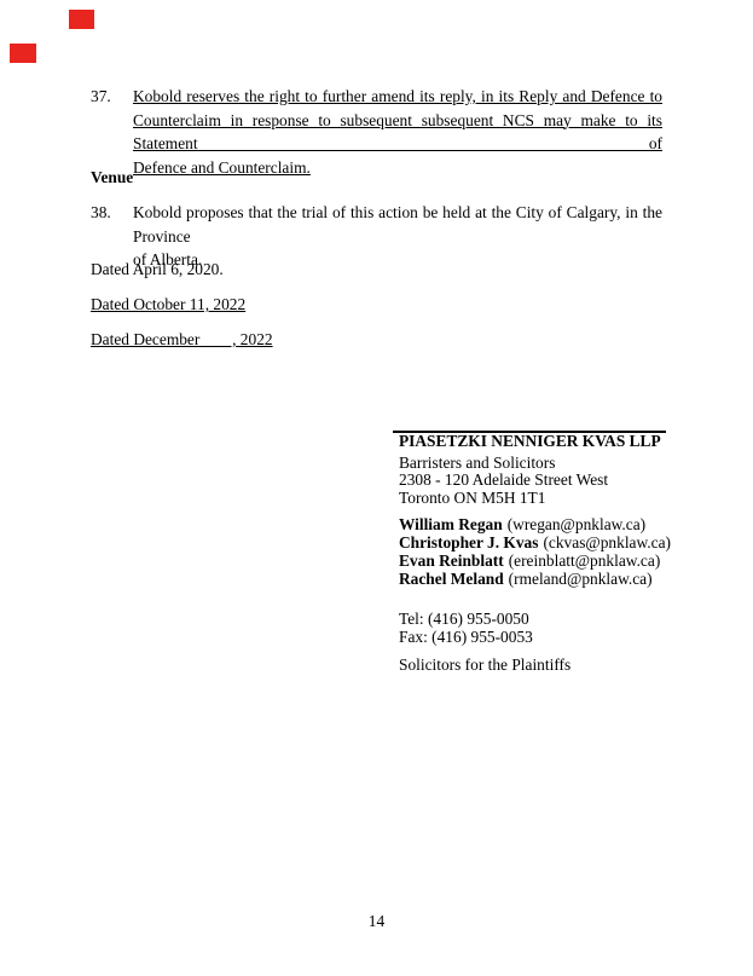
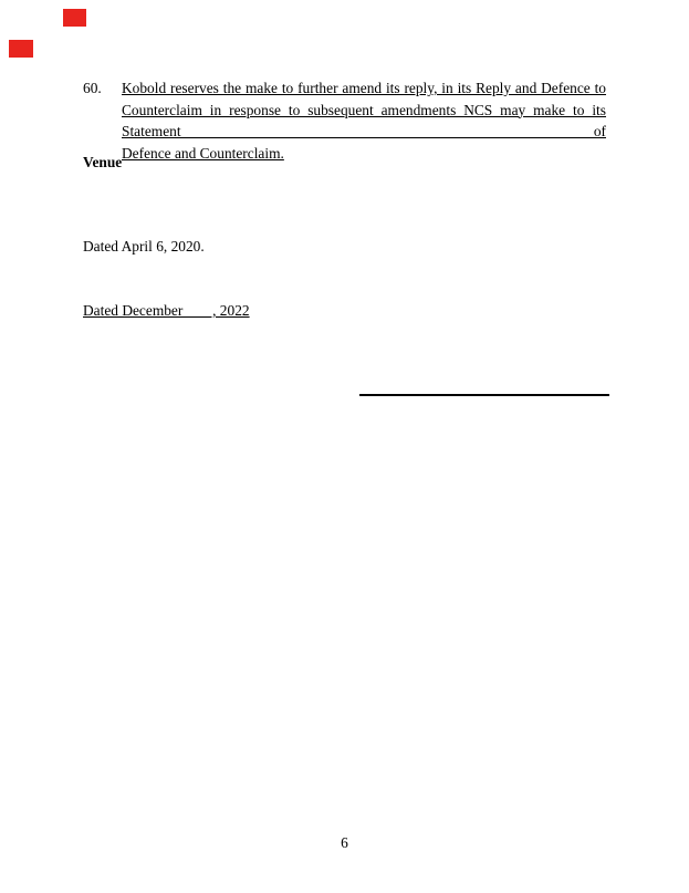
- 37.
+ 60.
- Kobold reserves the right to further amend its reply, in its Reply and Defence to
+ Kobold reserves the make to further amend its reply, in its Reply and Defence to
- Counterclaim in response to subsequent subsequent NCS may make to its Statement of
+ Counterclaim in response to subsequent amendments NCS may make to its Statement of
  Defence and Counterclaim.
  Venue
- 38.
- Kobold proposes that the trial of this action be held at the City of Calgary, in the Province
- of Alberta.
  Dated April 6, 2020.
- Dated October 11, 2022
  Dated December , 2022
- PIASETZKI NENNIGER KVAS LLP
- Barristers and Solicitors
- 2308 - 120 Adelaide Street West
- Toronto ON M5H 1T1
- William Regan (wregan@pnklaw.ca)
- Christopher J. Kvas (ckvas@pnklaw.ca)
- Evan Reinblatt (ereinblatt@pnklaw.ca)
- Rachel Meland (rmeland@pnklaw.ca)
- Tel: (416) 955-0050
- Fax: (416) 955-0053
- Solicitors for the Plaintiffs
- 14
+ 6
